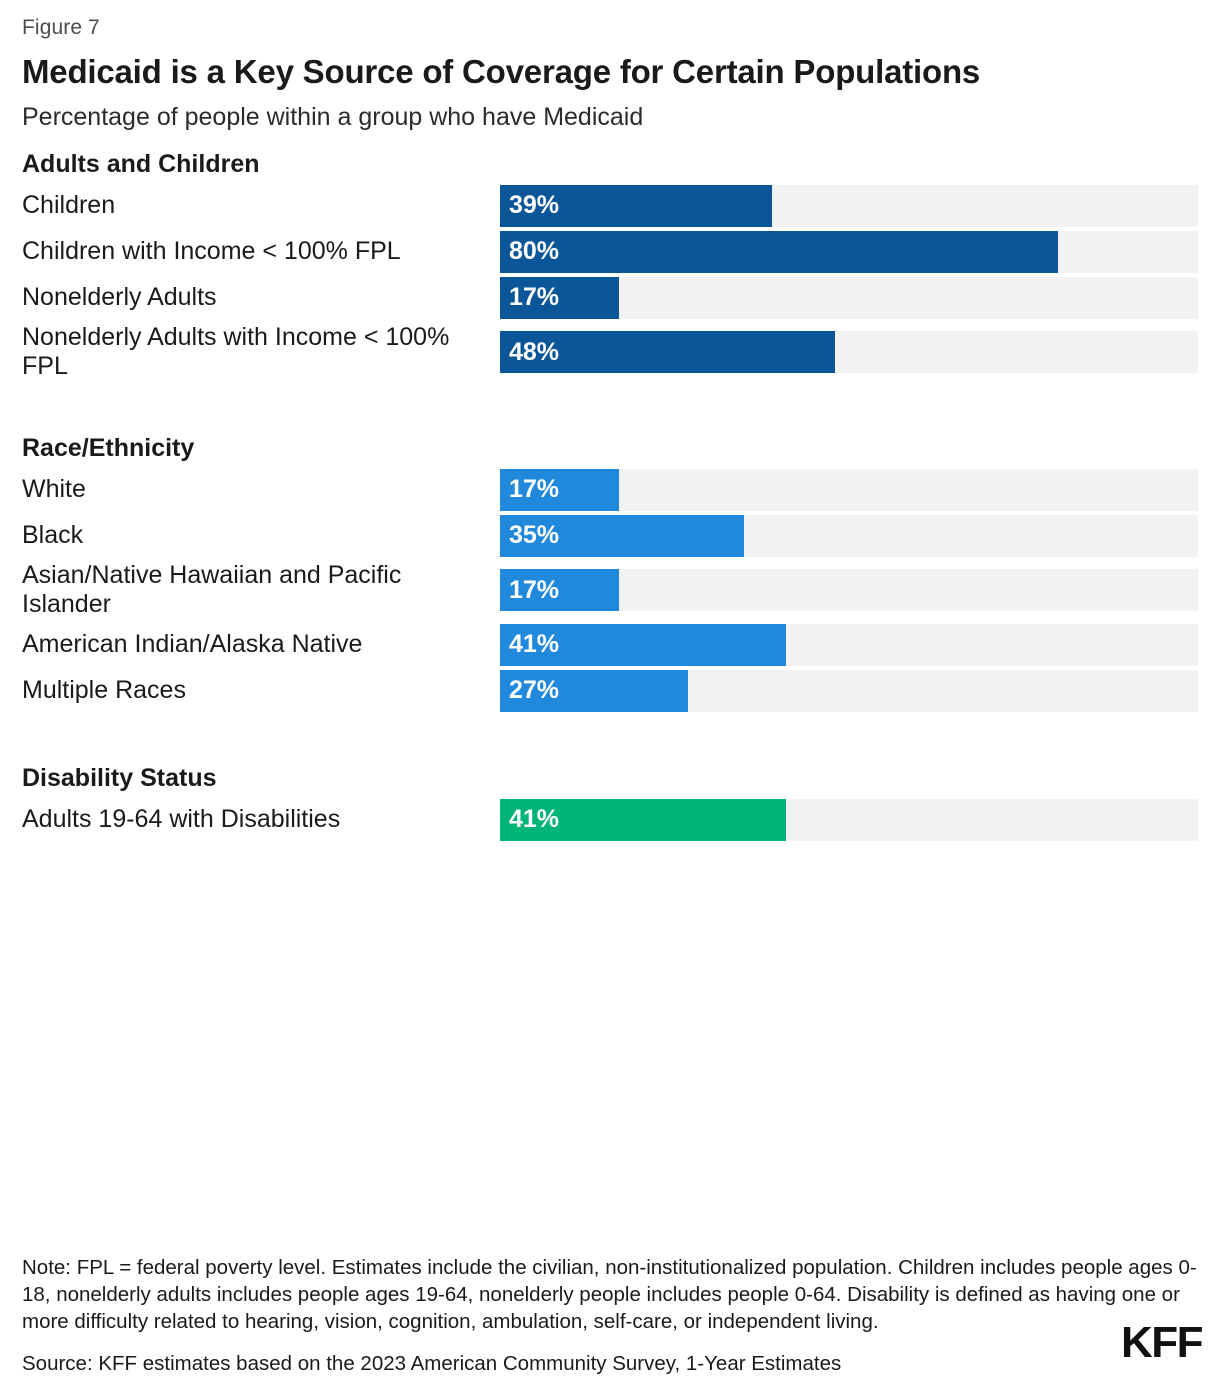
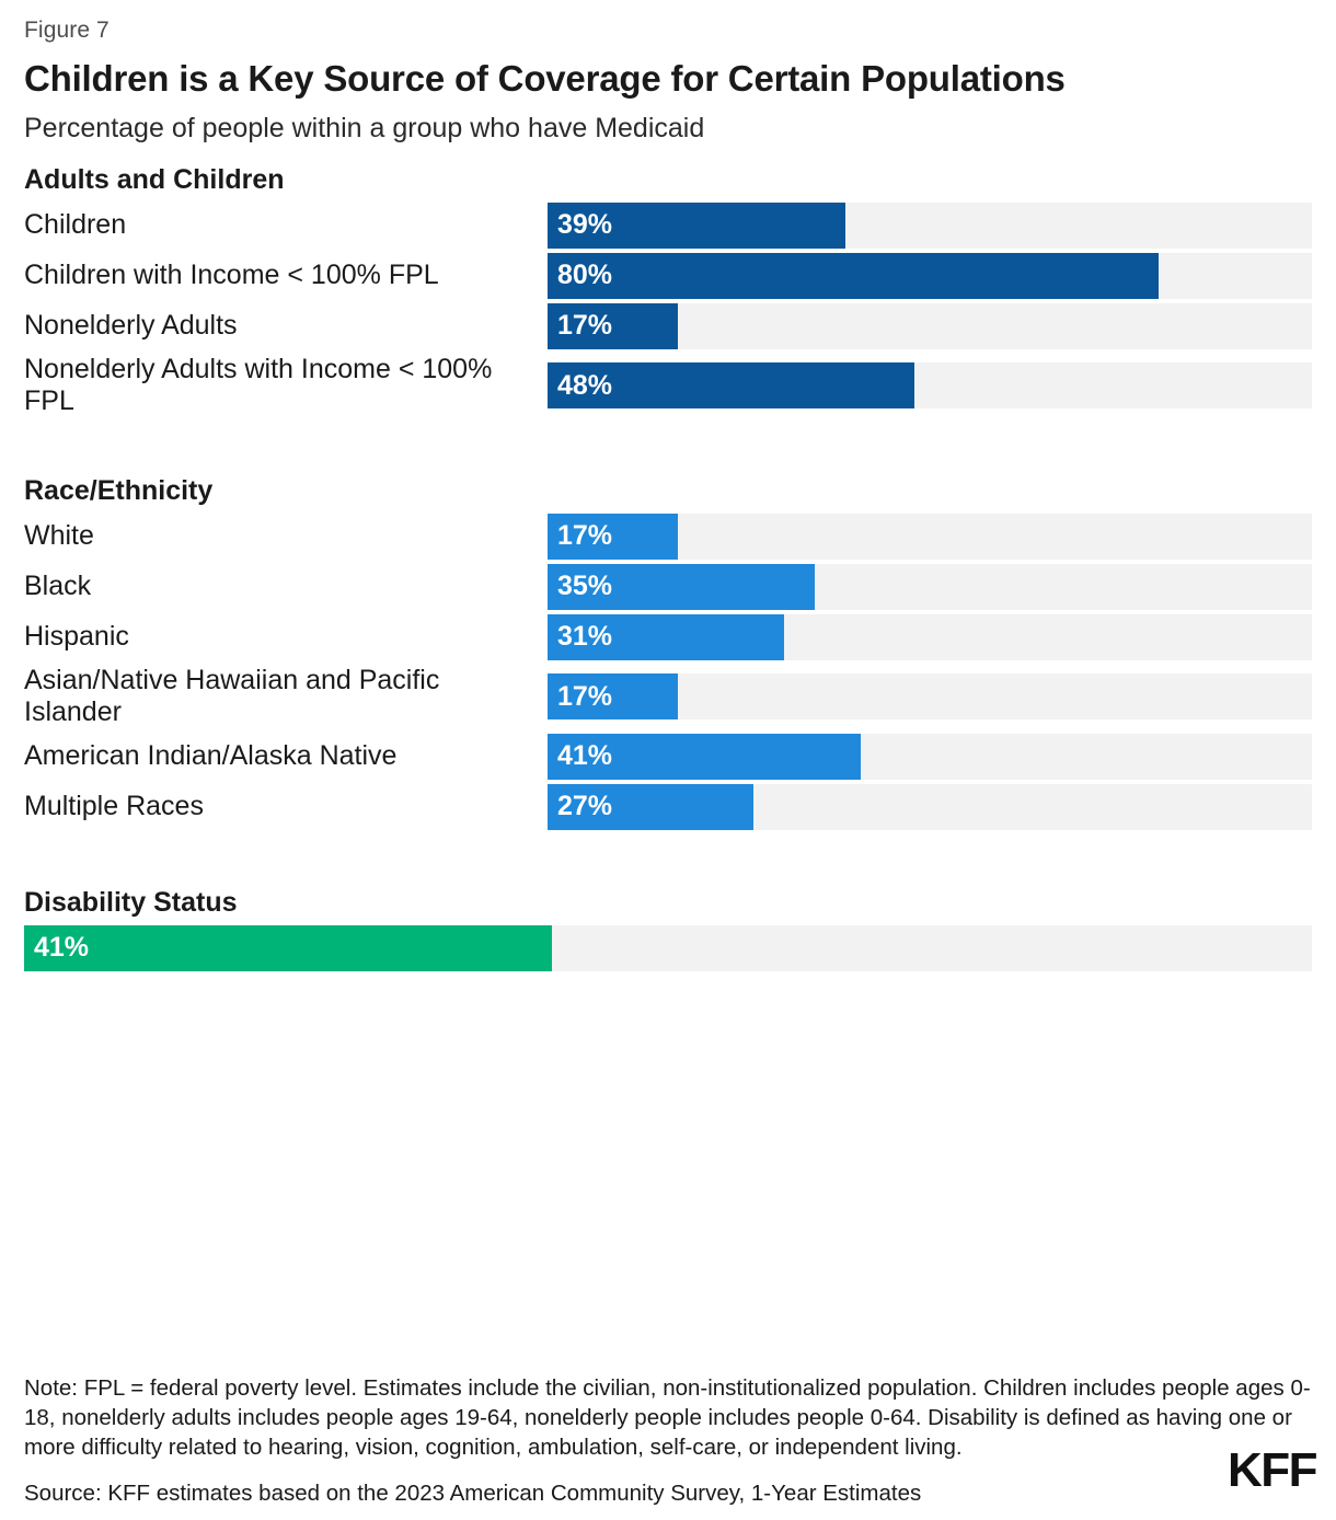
  Figure 7
- Medicaid is a Key Source of Coverage for Certain Populations
+ Children is a Key Source of Coverage for Certain Populations
  Percentage of people within a group who have Medicaid
  Adults and Children
  Children
  39%
  Children with Income < 100% FPL
  80%
  Nonelderly Adults
  17%
  Nonelderly Adults with Income < 100% FPL
  48%
  Race/Ethnicity
  White
  17%
  Black
  35%
+ Hispanic
+ 31%
  Asian/Native Hawaiian and Pacific Islander
  17%
  American Indian/Alaska Native
  41%
  Multiple Races
  27%
  Disability Status
- Adults 19-64 with Disabilities
  41%
  Note: FPL = federal poverty level. Estimates include the civilian, non-institutionalized population. Children includes people ages 0-18, nonelderly adults includes people ages 19-64, nonelderly people includes people 0-64. Disability is defined as having one or more difficulty related to hearing, vision, cognition, ambulation, self-care, or independent living.
  Source: KFF estimates based on the 2023 American Community Survey, 1-Year Estimates
  KFF
